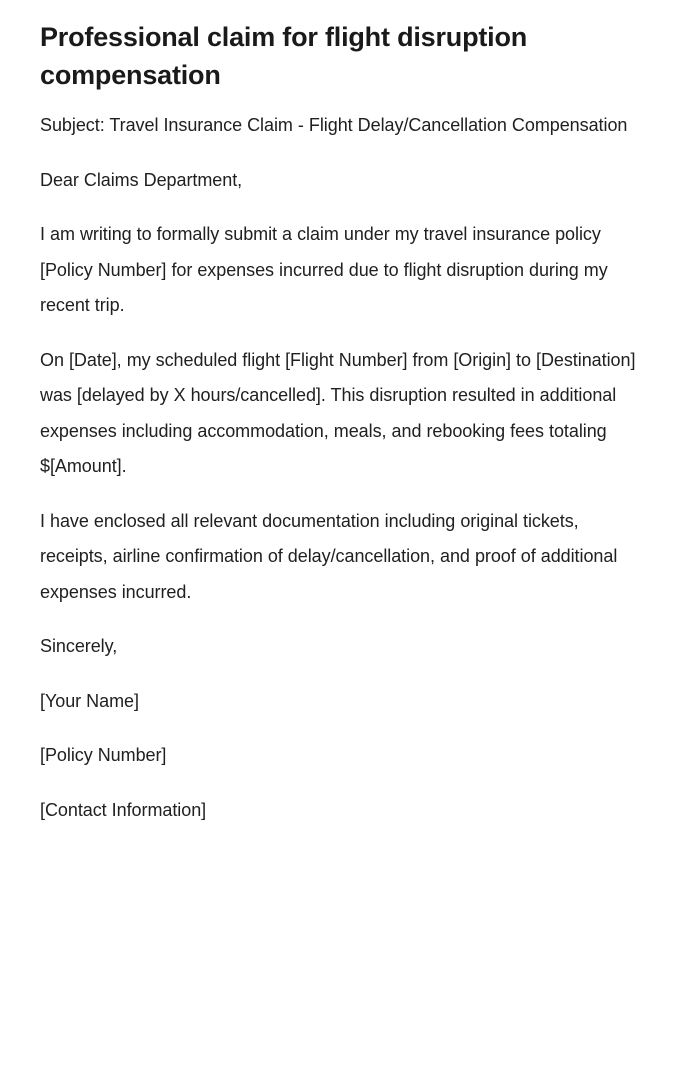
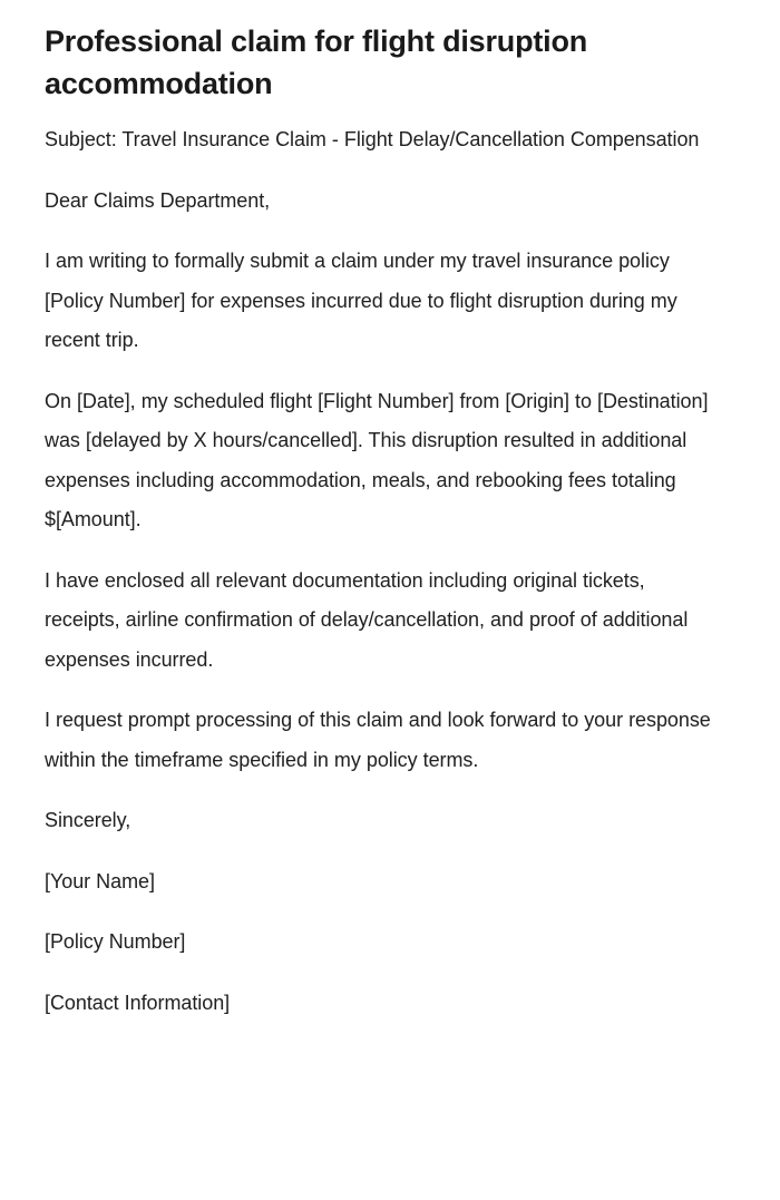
- Professional claim for flight disruption compensation
+ Professional claim for flight disruption accommodation
  Subject: Travel Insurance Claim - Flight Delay/Cancellation Compensation
  Dear Claims Department,
  I am writing to formally submit a claim under my travel insurance policy [Policy Number] for expenses incurred due to flight disruption during my recent trip.
  On [Date], my scheduled flight [Flight Number] from [Origin] to [Destination] was [delayed by X hours/cancelled]. This disruption resulted in additional expenses including accommodation, meals, and rebooking fees totaling $[Amount].
  I have enclosed all relevant documentation including original tickets, receipts, airline confirmation of delay/cancellation, and proof of additional expenses incurred.
+ I request prompt processing of this claim and look forward to your response within the timeframe specified in my policy terms.
  Sincerely,
  [Your Name]
  [Policy Number]
  [Contact Information]
